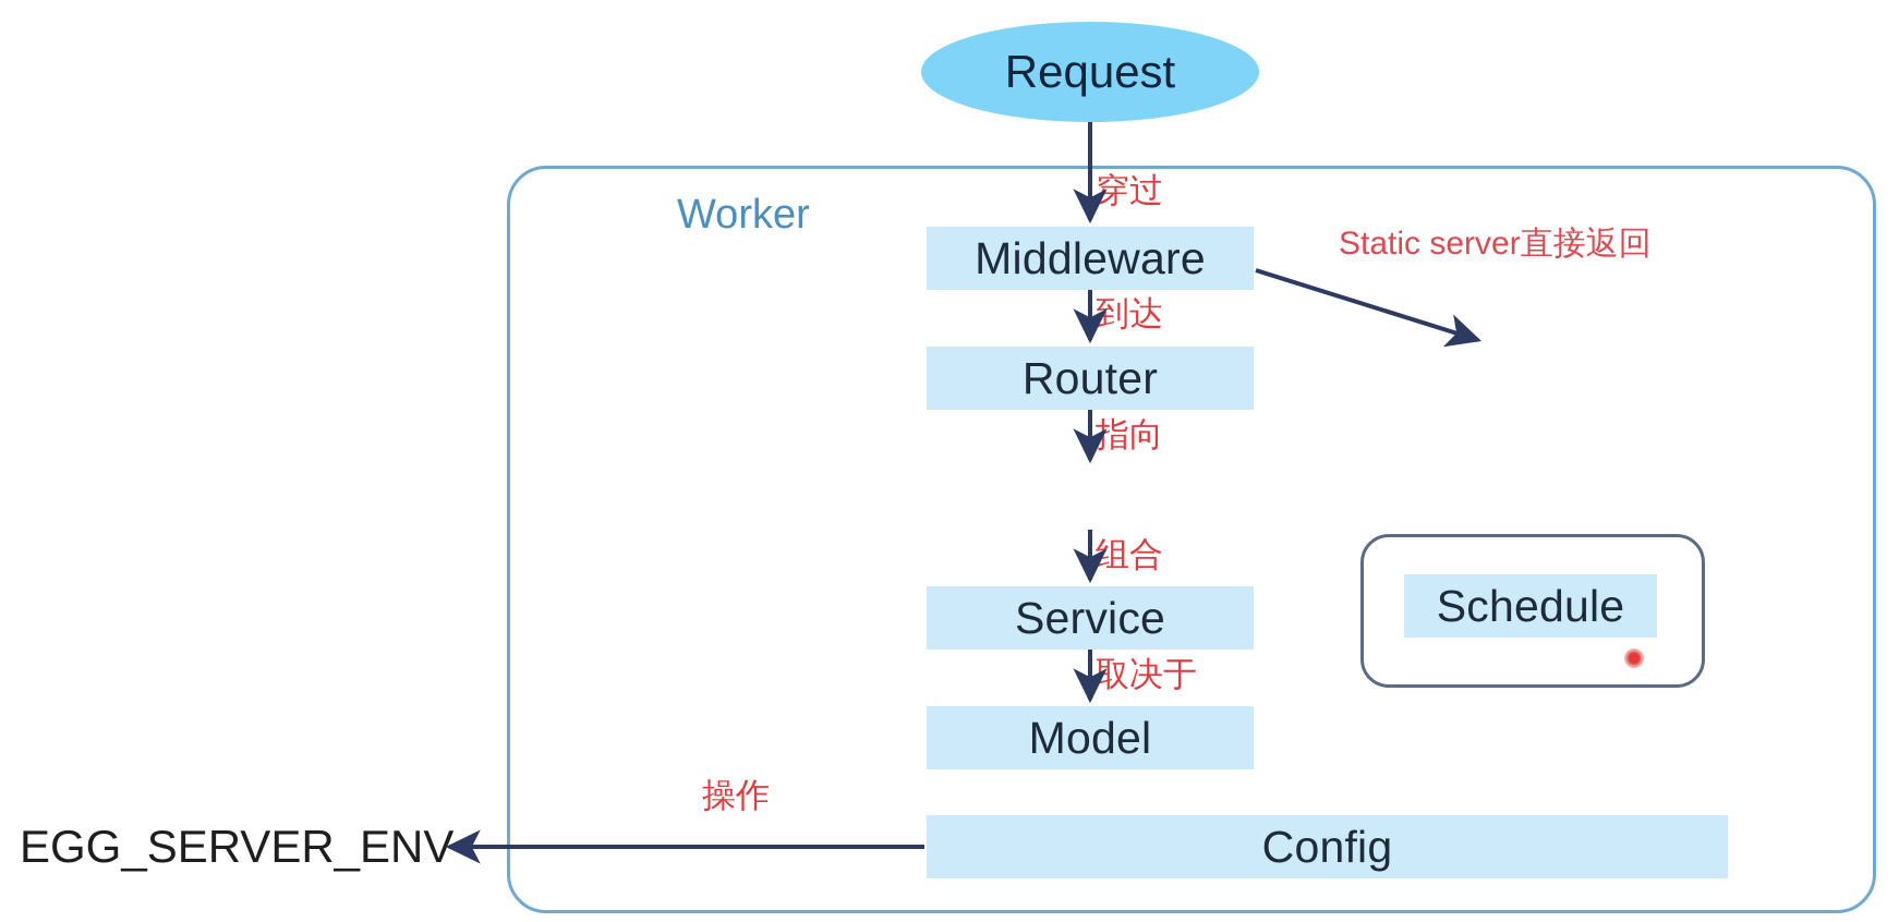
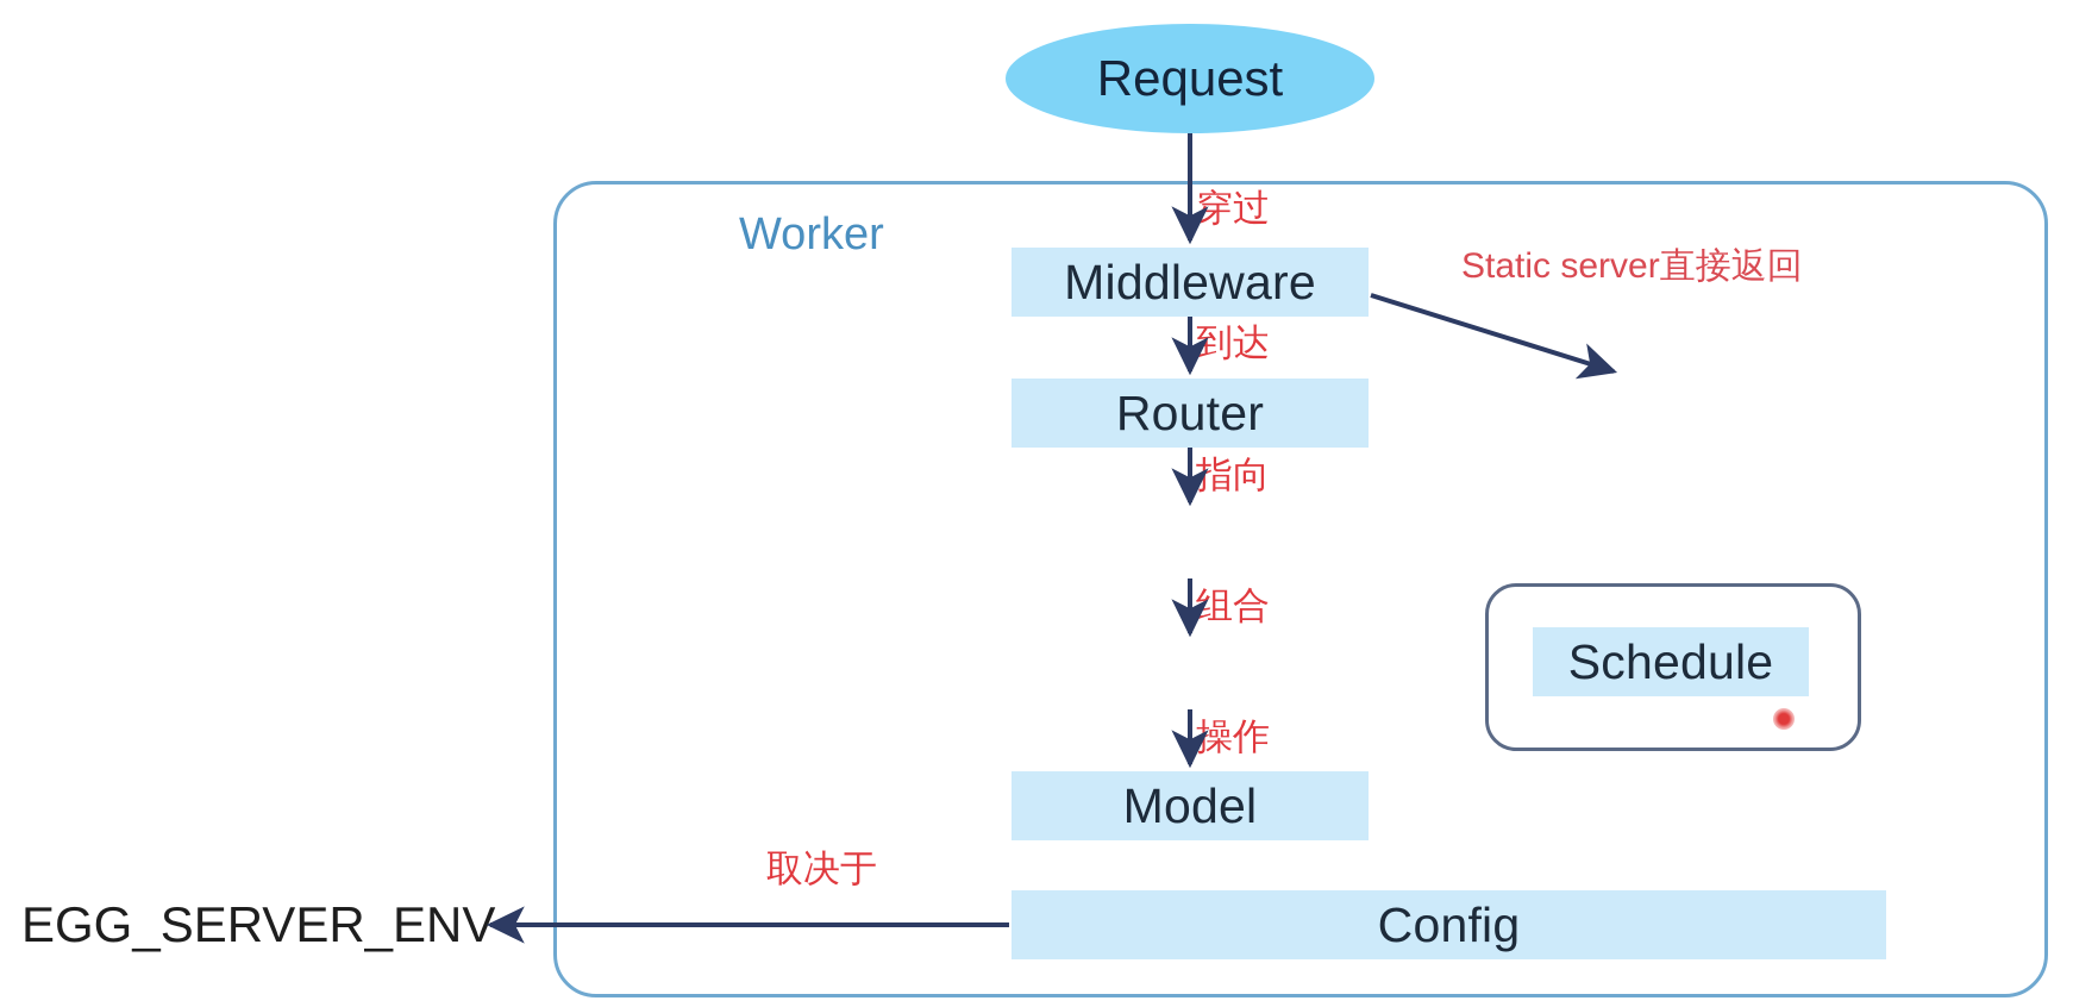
  Worker
  Request
  Middleware
  Router
- Service
  Model
  Config
  Schedule
  EGG_SERVER_ENV
  穿过
  到达
  指向
  组合
- 取决于
+ 操作
  Static server直接返回
- 操作
+ 取决于
